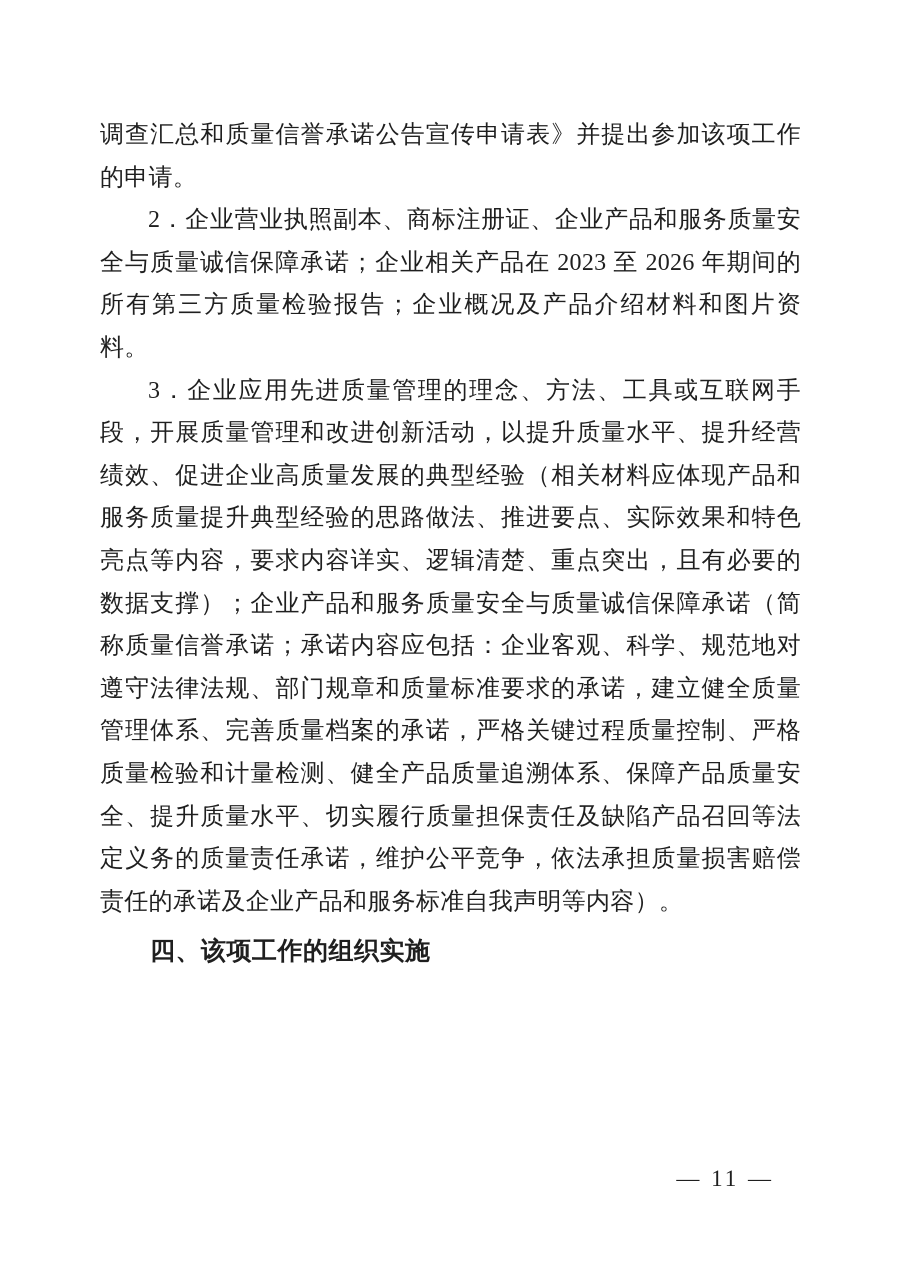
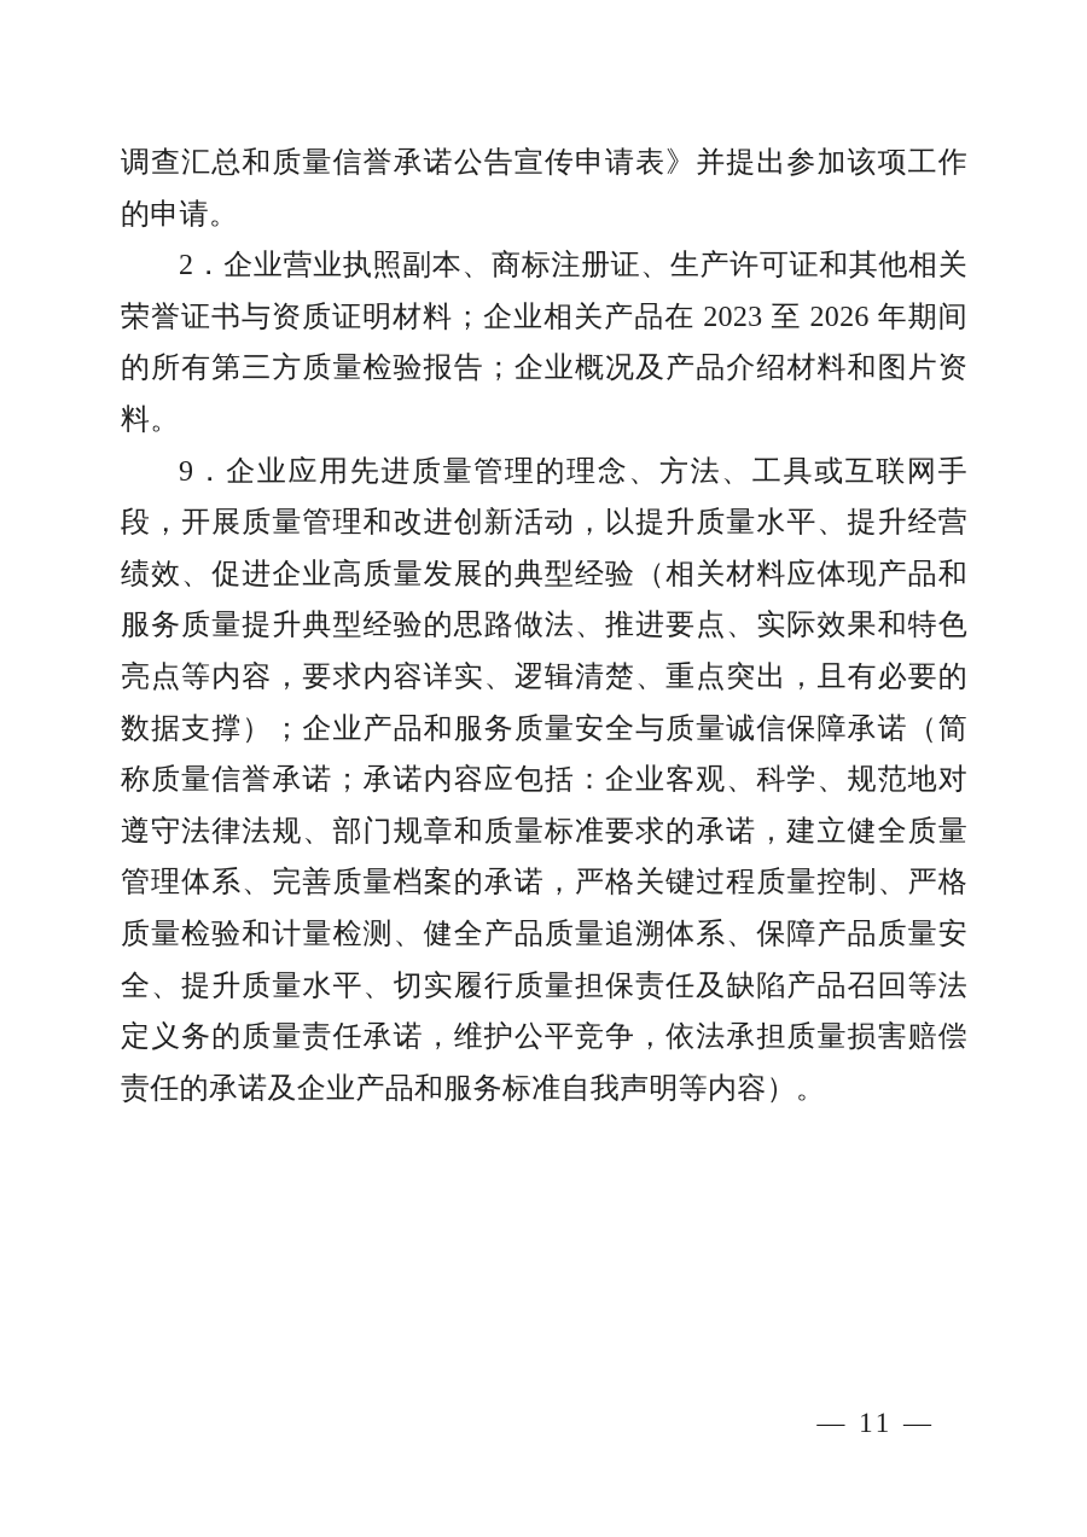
  调查汇总和质量信誉承诺公告宣传申请表》并提出参加该项工作的申请。
- 2．企业营业执照副本、商标注册证、企业产品和服务质量安全与质量诚信保障承诺；企业相关产品在 2023 至 2026 年期间的所有第三方质量检验报告；企业概况及产品介绍材料和图片资料。
+ 2．企业营业执照副本、商标注册证、生产许可证和其他相关荣誉证书与资质证明材料；企业相关产品在 2023 至 2026 年期间的所有第三方质量检验报告；企业概况及产品介绍材料和图片资料。
- 3．企业应用先进质量管理的理念、方法、工具或互联网手段，开展质量管理和改进创新活动，以提升质量水平、提升经营绩效、促进企业高质量发展的典型经验（相关材料应体现产品和服务质量提升典型经验的思路做法、推进要点、实际效果和特色亮点等内容，要求内容详实、逻辑清楚、重点突出，且有必要的数据支撑）；企业产品和服务质量安全与质量诚信保障承诺（简称质量信誉承诺；承诺内容应包括：企业客观、科学、规范地对遵守法律法规、部门规章和质量标准要求的承诺，建立健全质量管理体系、完善质量档案的承诺，严格关键过程质量控制、严格质量检验和计量检测、健全产品质量追溯体系、保障产品质量安全、提升质量水平、切实履行质量担保责任及缺陷产品召回等法定义务的质量责任承诺，维护公平竞争，依法承担质量损害赔偿责任的承诺及企业产品和服务标准自我声明等内容）。
+ 9．企业应用先进质量管理的理念、方法、工具或互联网手段，开展质量管理和改进创新活动，以提升质量水平、提升经营绩效、促进企业高质量发展的典型经验（相关材料应体现产品和服务质量提升典型经验的思路做法、推进要点、实际效果和特色亮点等内容，要求内容详实、逻辑清楚、重点突出，且有必要的数据支撑）；企业产品和服务质量安全与质量诚信保障承诺（简称质量信誉承诺；承诺内容应包括：企业客观、科学、规范地对遵守法律法规、部门规章和质量标准要求的承诺，建立健全质量管理体系、完善质量档案的承诺，严格关键过程质量控制、严格质量检验和计量检测、健全产品质量追溯体系、保障产品质量安全、提升质量水平、切实履行质量担保责任及缺陷产品召回等法定义务的质量责任承诺，维护公平竞争，依法承担质量损害赔偿责任的承诺及企业产品和服务标准自我声明等内容）。
- 四、该项工作的组织实施
  — 11 —
